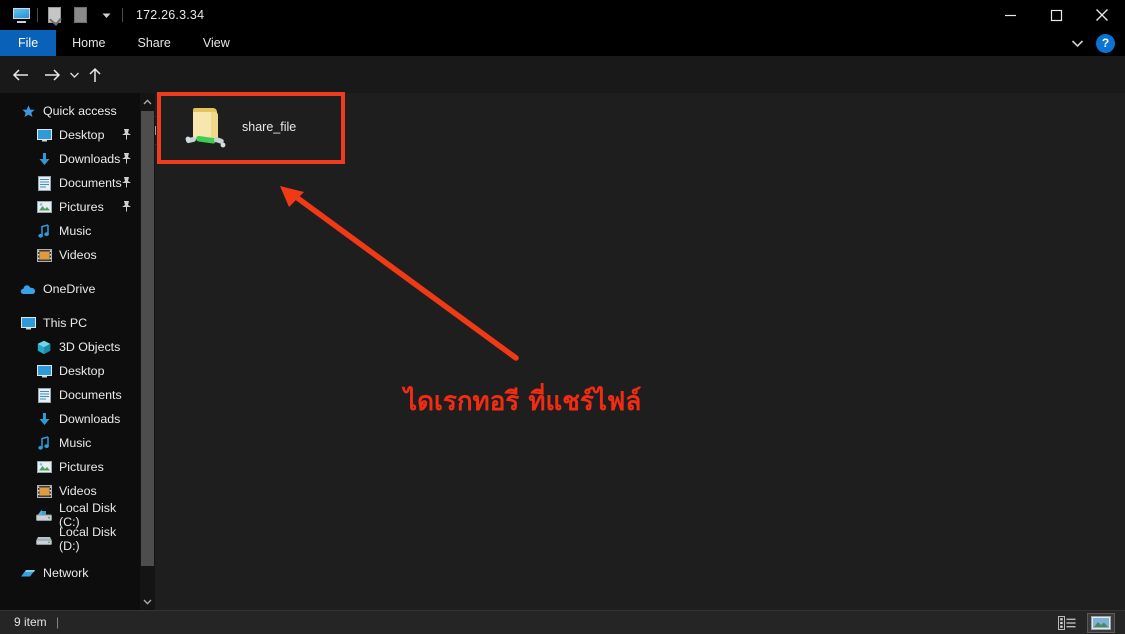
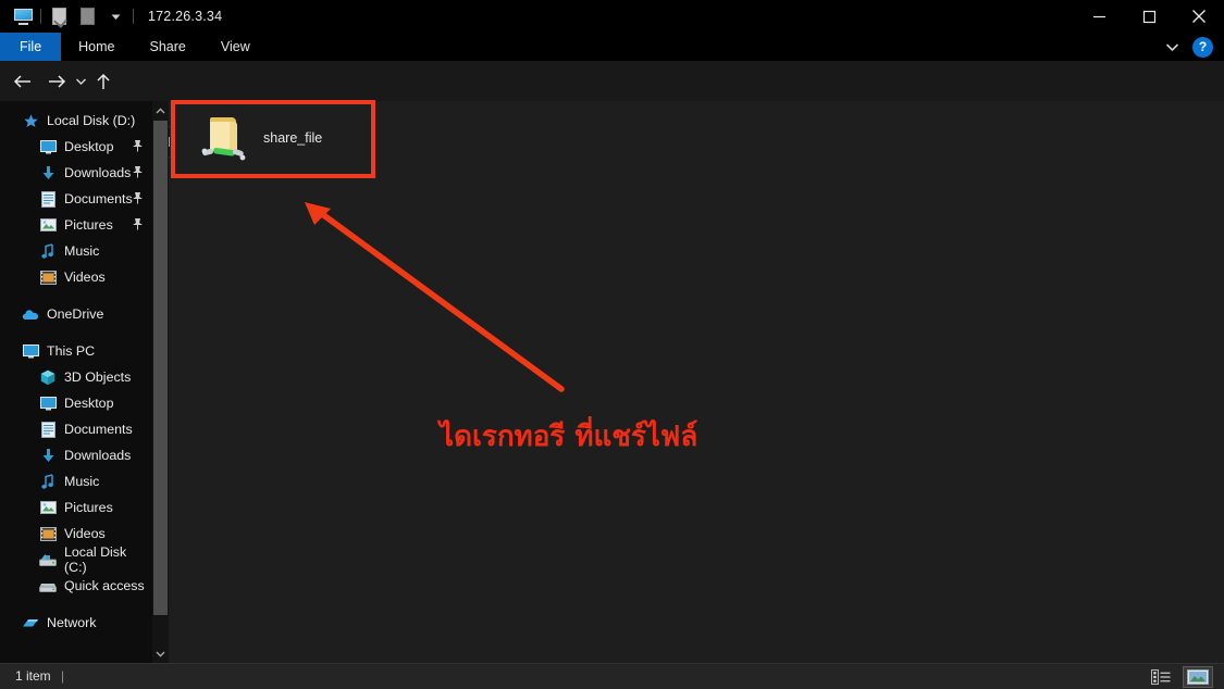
  172.26.3.34
  File
  Home
  Share
  View
  ?
- Quick access
+ Local Disk (D:)
  Desktop
  Downloads
  Documents
  Pictures
  Music
  Videos
  OneDrive
  This PC
  3D Objects
  Desktop
  Documents
  Downloads
  Music
  Pictures
  Videos
  Local Disk (C:)
- Local Disk (D:)
+ Quick access
  Network
  share_file
  ไดเรกทอรี ที่แชร์ไฟล์
- 9 item
+ 1 item
  |
